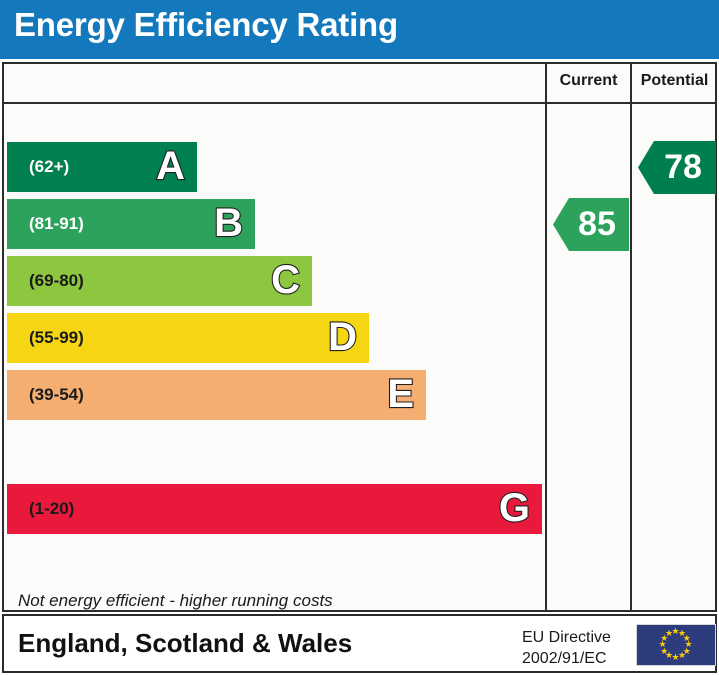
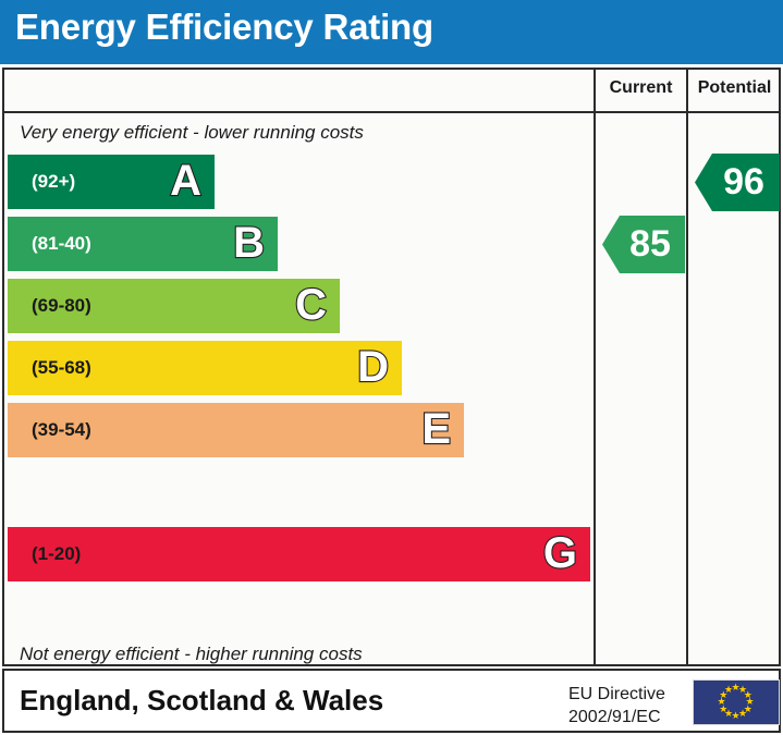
  Energy Efficiency Rating
  Current
  Potential
+ Very energy efficient - lower running costs
  Not energy efficient - higher running costs
- (62+)
+ (92+)
  A
- (81-91)
+ (81-40)
  B
  (69-80)
  C
- (55-99)
+ (55-68)
  D
  (39-54)
  E
  (1-20)
  G
  85
- 78
+ 96
  England, Scotland & Wales
  EU Directive
  2002/91/EC
